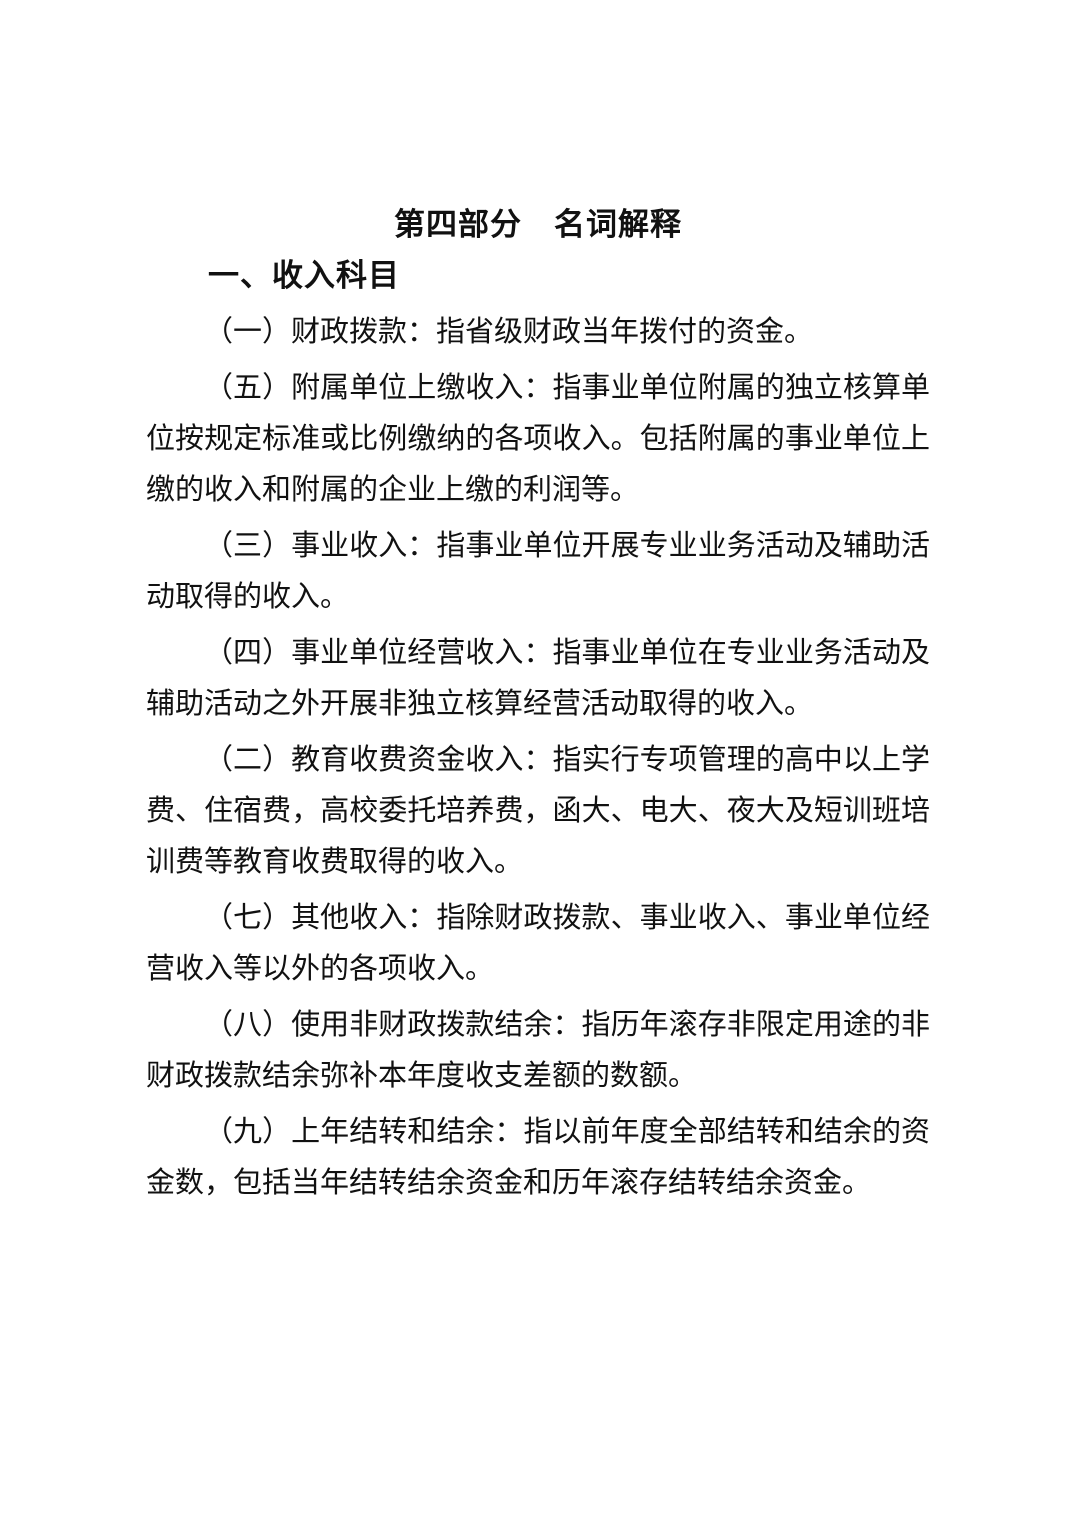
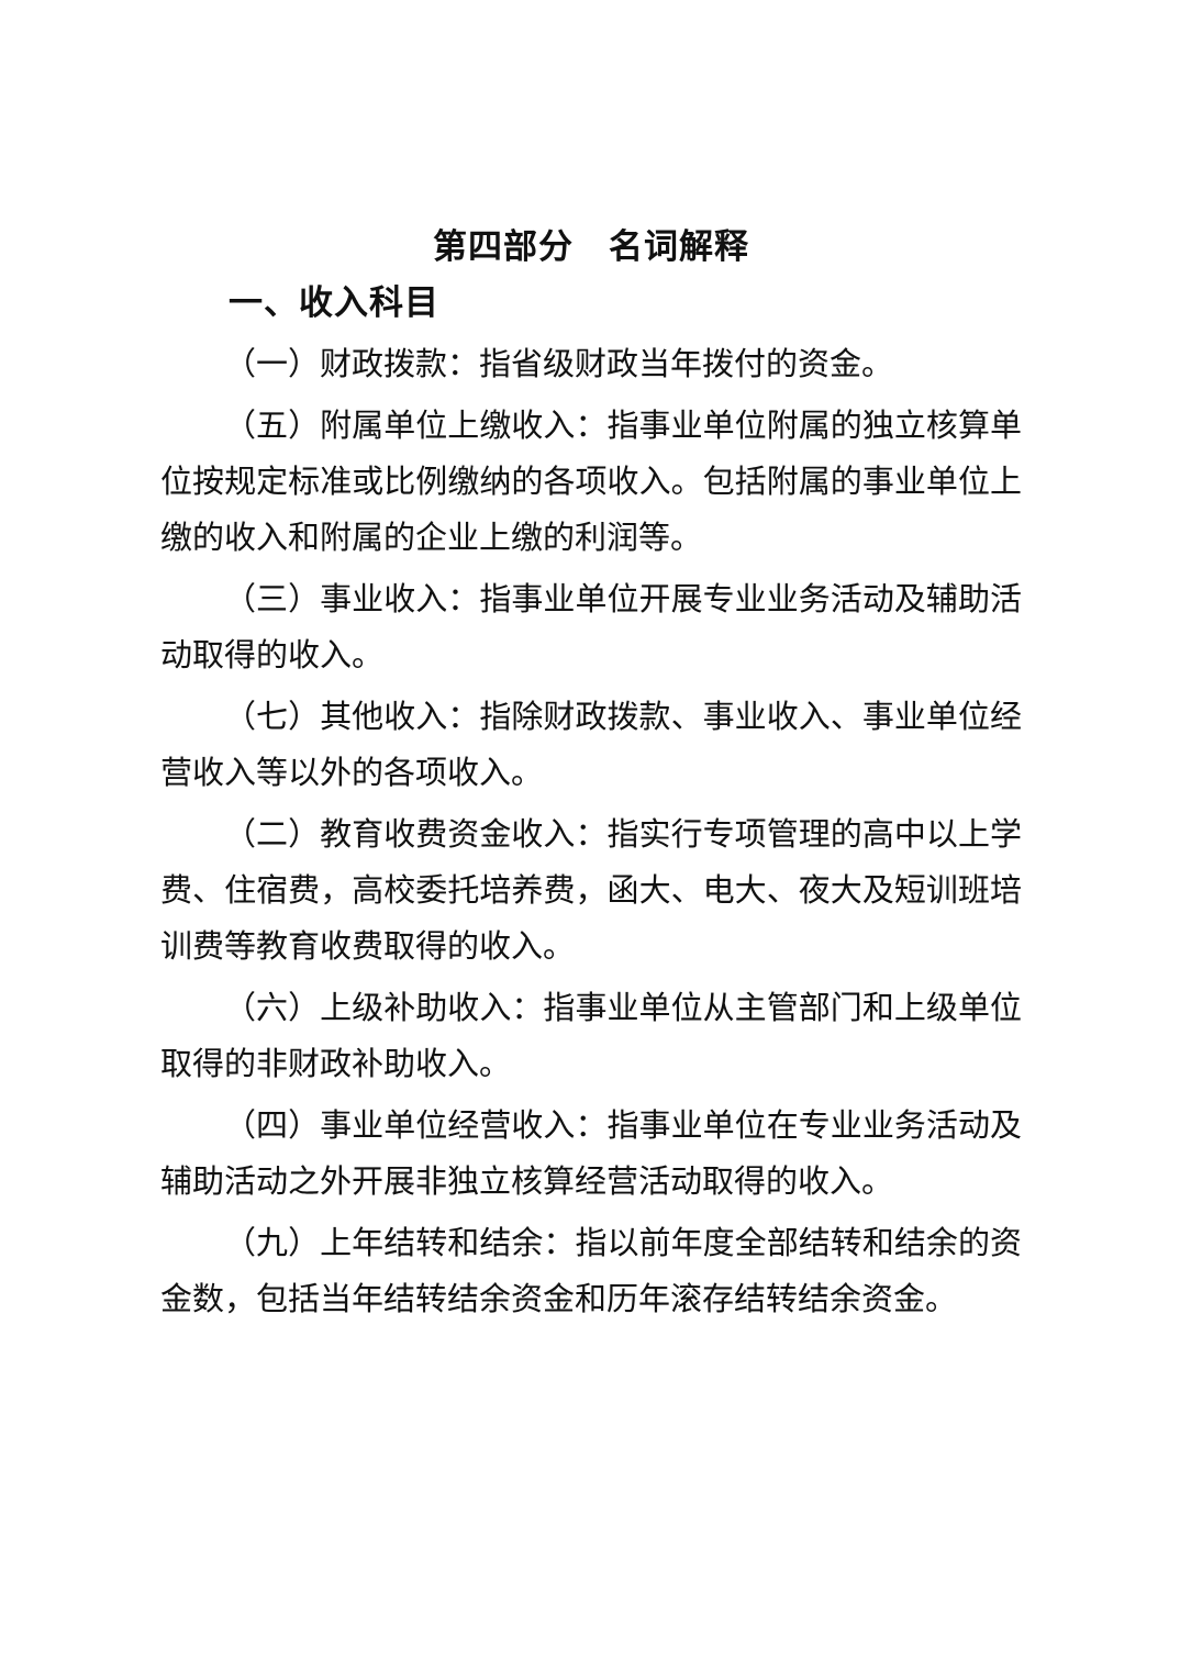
  第四部分 名词解释
  一、收入科目
  （一）财政拨款：指省级财政当年拨付的资金。
  （五）附属单位上缴收入：指事业单位附属的独立核算单位按规定标准或比例缴纳的各项收入。包括附属的事业单位上缴的收入和附属的企业上缴的利润等。
  （三）事业收入：指事业单位开展专业业务活动及辅助活动取得的收入。
- （四）事业单位经营收入：指事业单位在专业业务活动及辅助活动之外开展非独立核算经营活动取得的收入。
+ （七）其他收入：指除财政拨款、事业收入、事业单位经营收入等以外的各项收入。
  （二）教育收费资金收入：指实行专项管理的高中以上学费、住宿费，高校委托培养费，函大、电大、夜大及短训班培训费等教育收费取得的收入。
+ （六）上级补助收入：指事业单位从主管部门和上级单位取得的非财政补助收入。
- （七）其他收入：指除财政拨款、事业收入、事业单位经营收入等以外的各项收入。
+ （四）事业单位经营收入：指事业单位在专业业务活动及辅助活动之外开展非独立核算经营活动取得的收入。
- （八）使用非财政拨款结余：指历年滚存非限定用途的非财政拨款结余弥补本年度收支差额的数额。
  （九）上年结转和结余：指以前年度全部结转和结余的资金数，包括当年结转结余资金和历年滚存结转结余资金。
